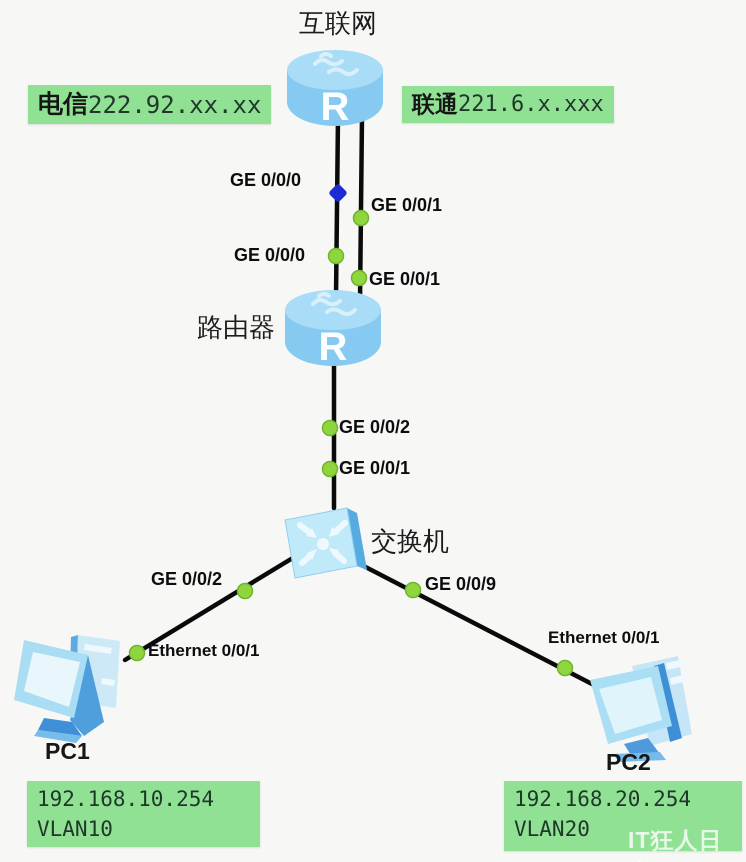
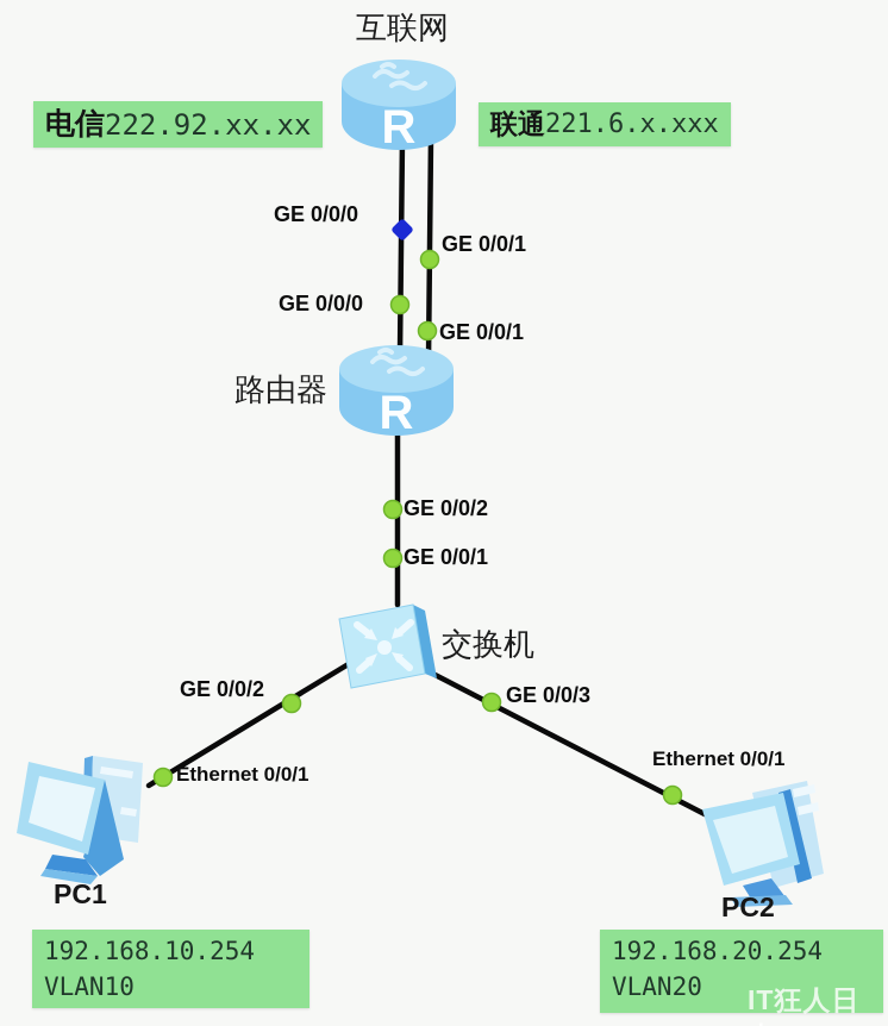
  R
  R
  互联网
  电信
  222.92.xx.xx
  联通
  221.6.x.xxx
  GE 0/0/0
  GE 0/0/1
  GE 0/0/0
  GE 0/0/1
  路由器
  GE 0/0/2
  GE 0/0/1
  交换机
  GE 0/0/2
- GE 0/0/9
+ GE 0/0/3
  Ethernet 0/0/1
  Ethernet 0/0/1
  PC1
  PC2
  192.168.10.254
  VLAN10
  192.168.20.254
  VLAN20
  IT狂人日
